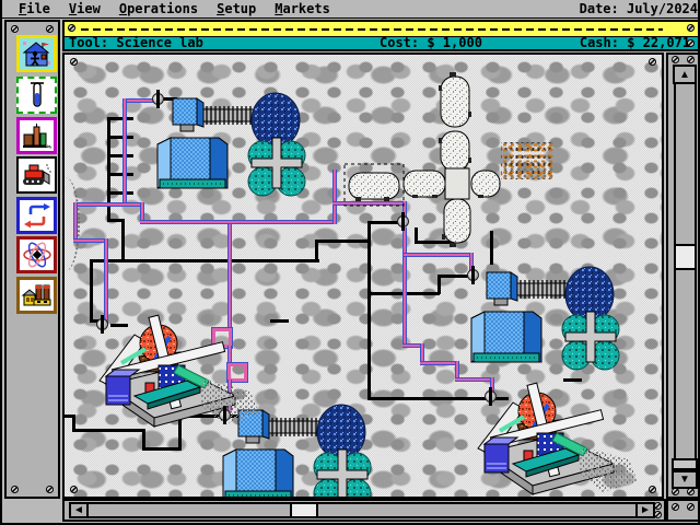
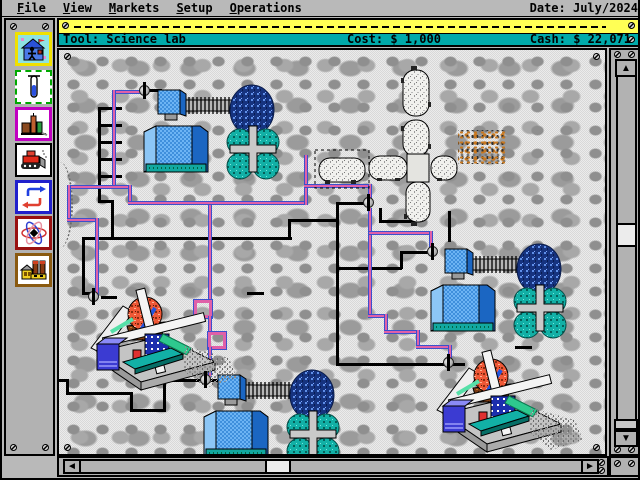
  File
  View
- Operations
+ Markets
  Setup
- Markets
+ Operations
  Date: July/2024
  Tool: Science lab
  Cost: $ 1,000
  Cash: $ 22,07
  ▲
  ▼
  ◄
  ►
